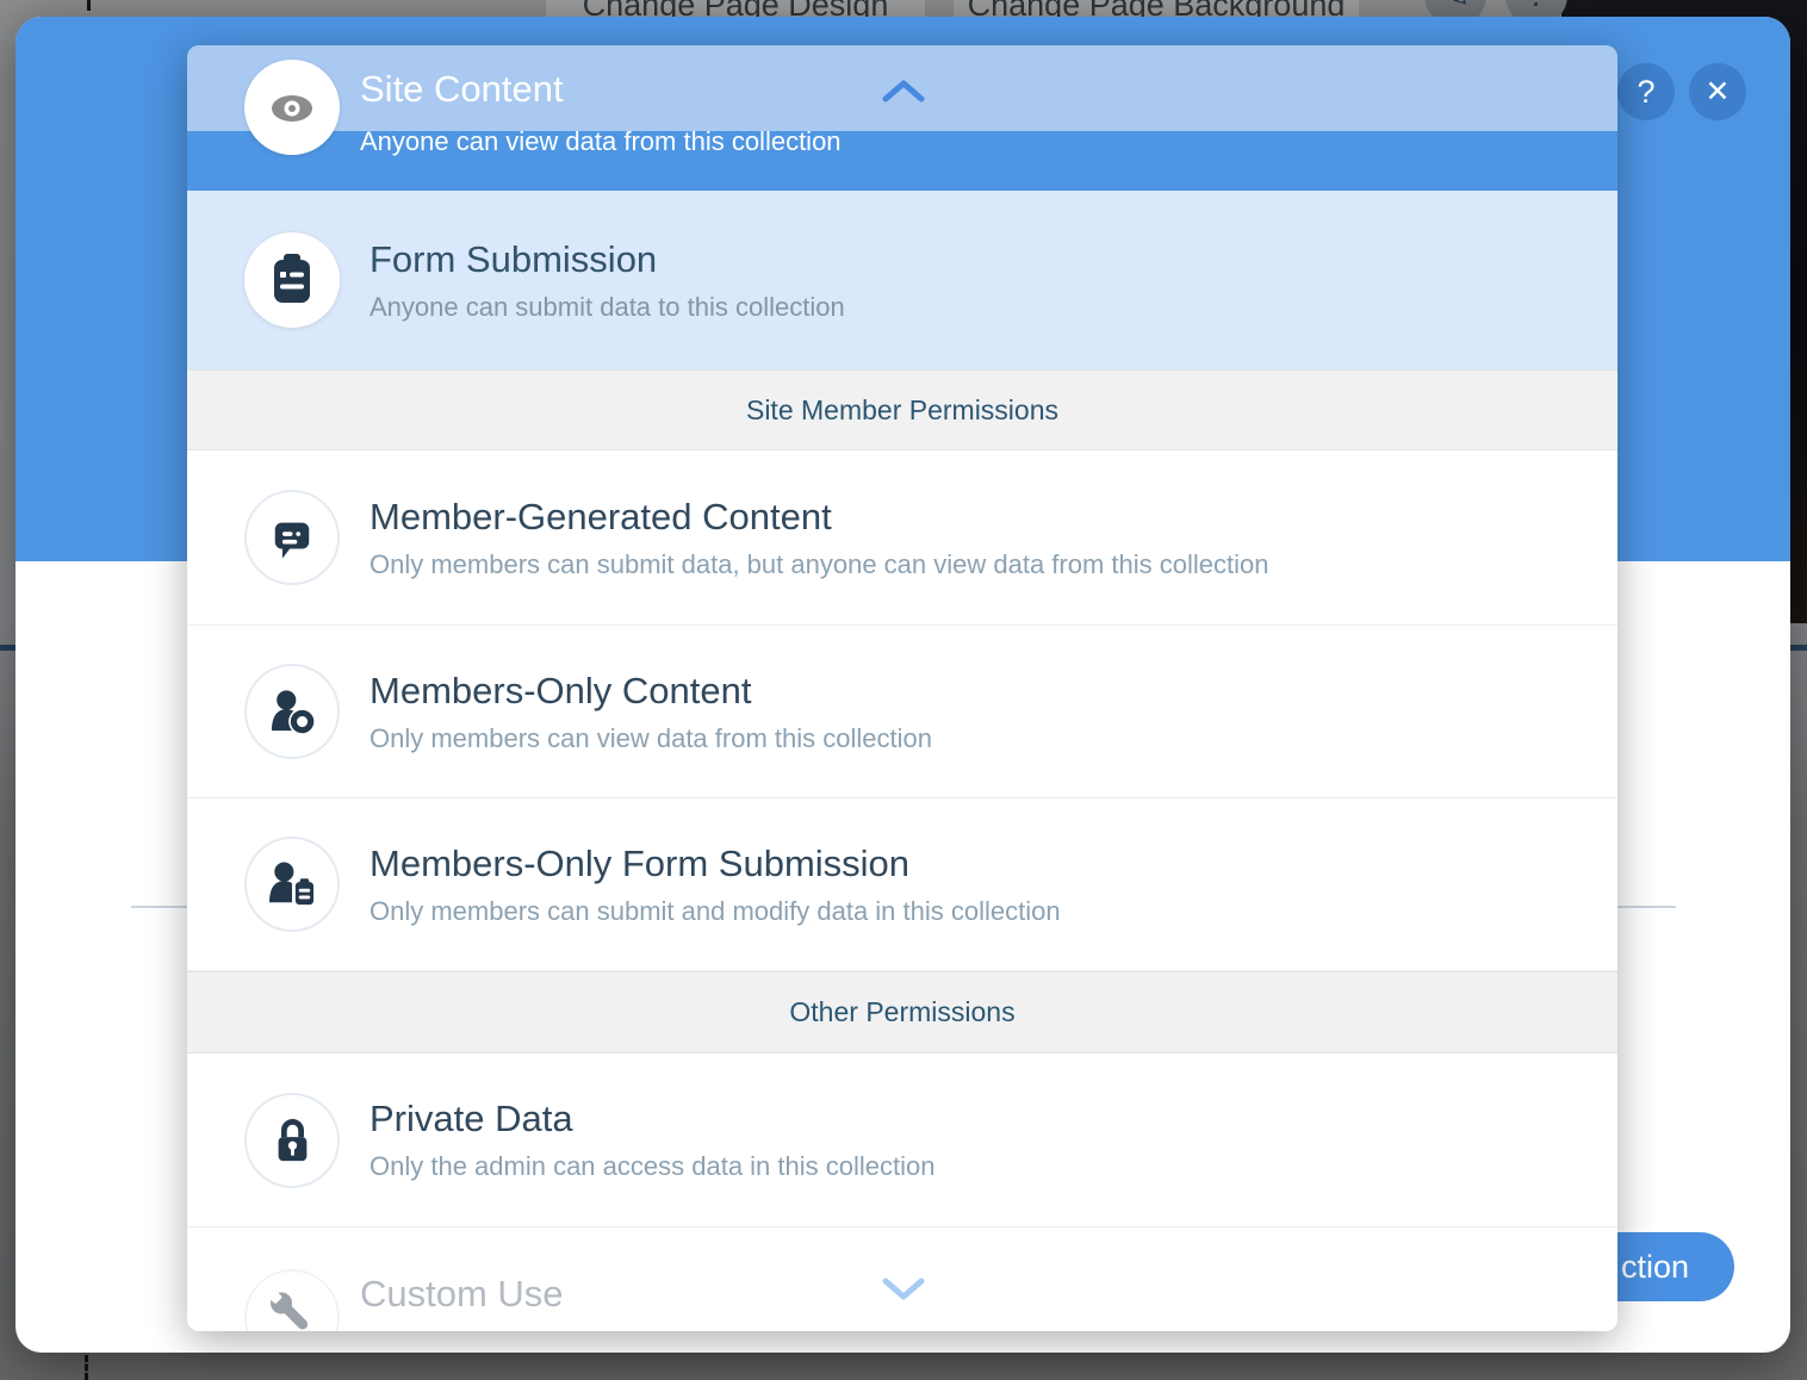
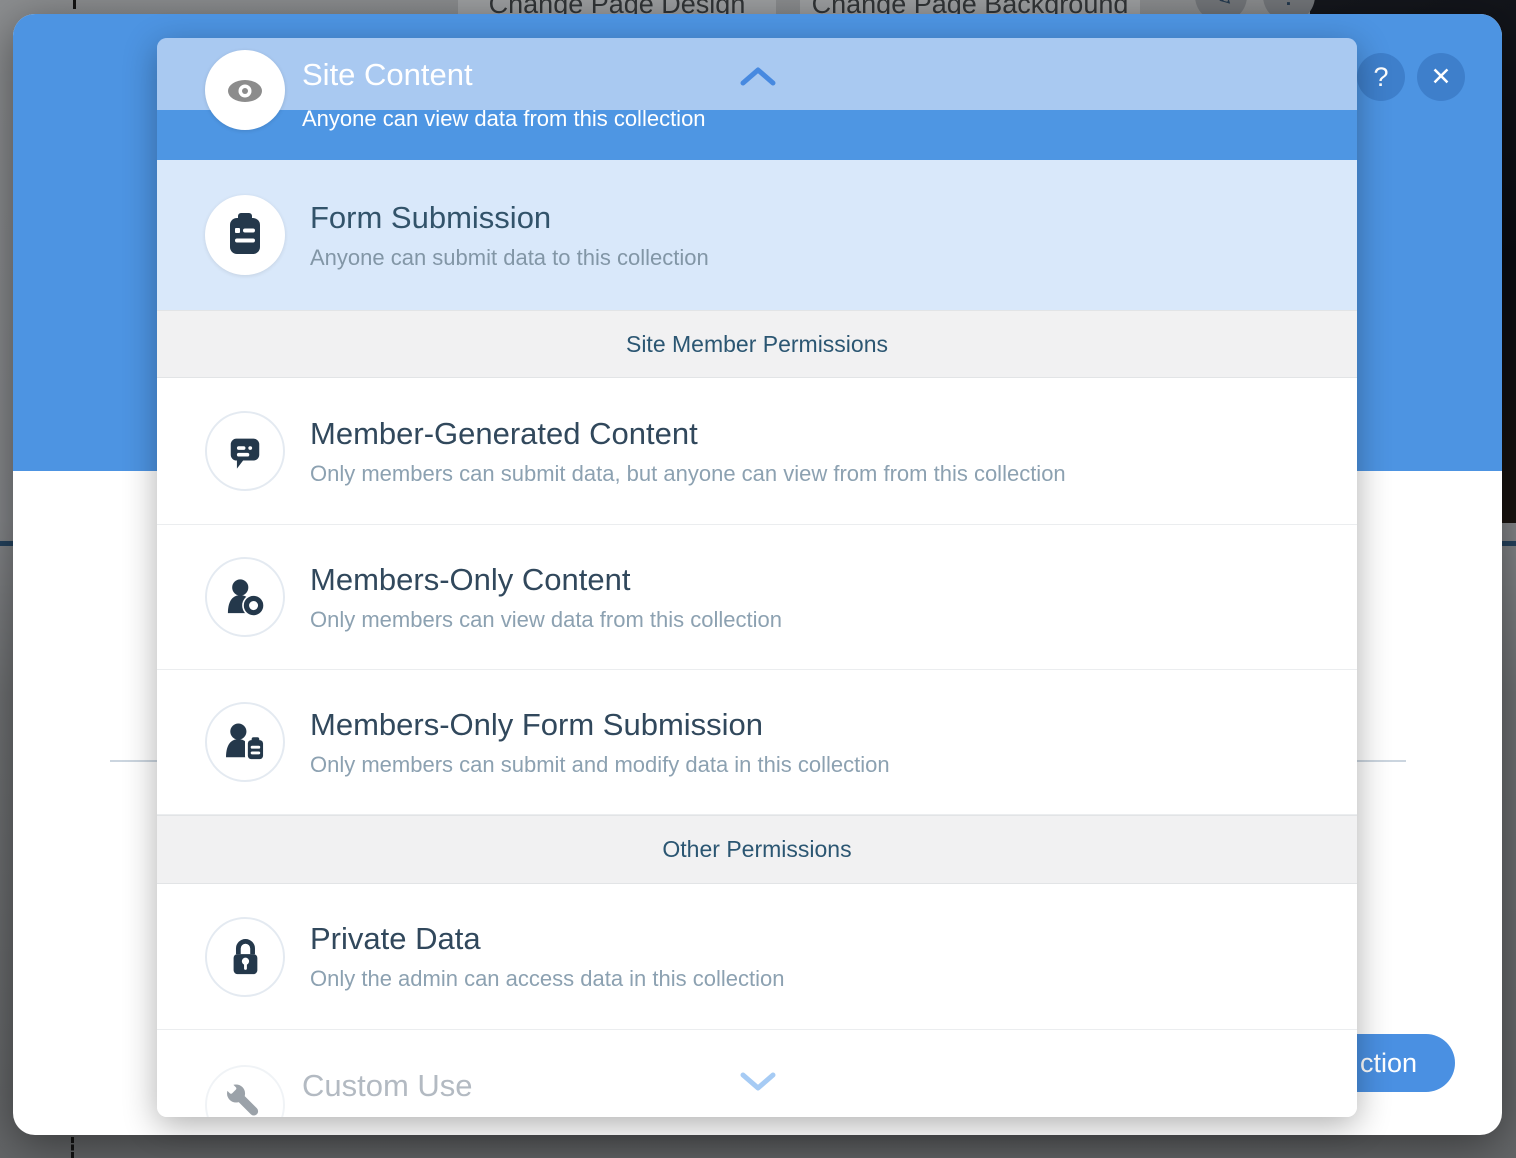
  Change Page Design
  Change Page Background
  ?
  ✕
  ction
  Site Content
  Anyone can view data from this collection
  Form Submission
  Anyone can submit data to this collection
  Site Member Permissions
  Member-Generated Content
- Only members can submit data, but anyone can view data from this collection
+ Only members can submit data, but anyone can view from from this collection
  Members-Only Content
  Only members can view data from this collection
  Members-Only Form Submission
  Only members can submit and modify data in this collection
  Other Permissions
  Private Data
  Only the admin can access data in this collection
  Custom Use
